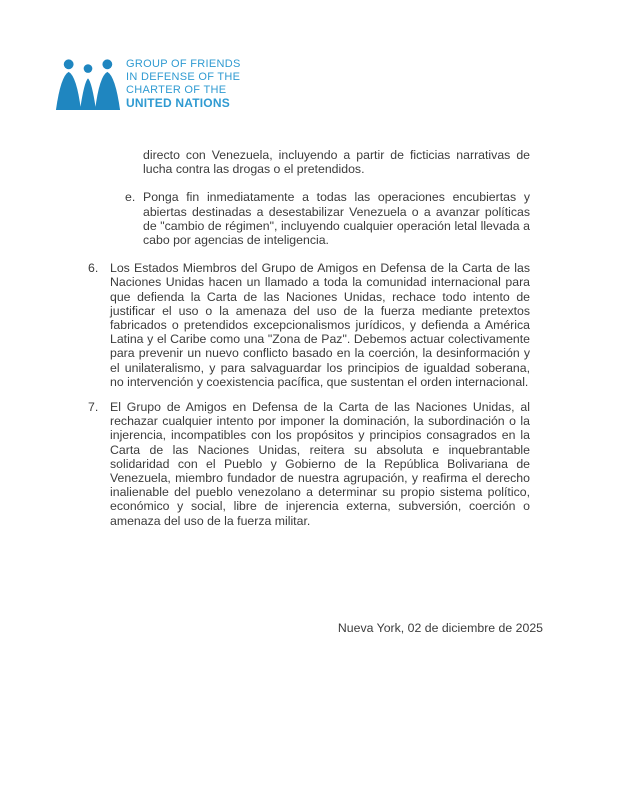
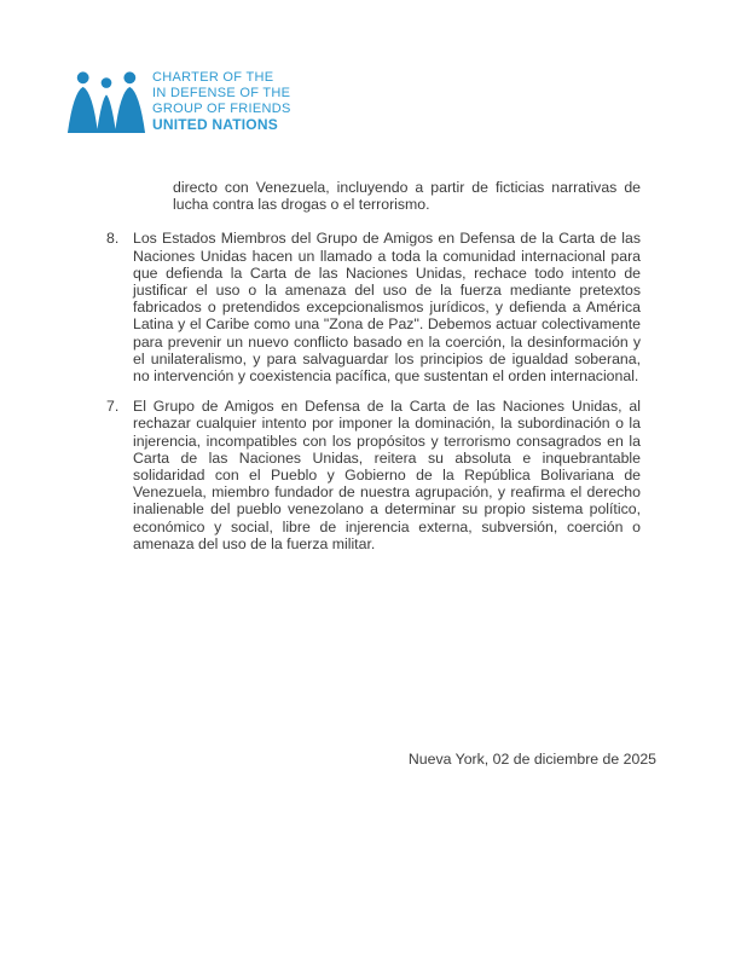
- GROUP OF FRIENDS
+ CHARTER OF THE
  IN DEFENSE OF THE
- CHARTER OF THE
+ GROUP OF FRIENDS
  UNITED NATIONS
- directo con Venezuela, incluyendo a partir de ficticias narrativas de lucha contra las drogas o el pretendidos.
+ directo con Venezuela, incluyendo a partir de ficticias narrativas de lucha contra las drogas o el terrorismo.
- e.
- Ponga fin inmediatamente a todas las operaciones encubiertas y abiertas destinadas a desestabilizar Venezuela o a avanzar políticas de "cambio de régimen", incluyendo cualquier operación letal llevada a cabo por agencias de inteligencia.
- 6.
+ 8.
  Los Estados Miembros del Grupo de Amigos en Defensa de la Carta de las Naciones Unidas hacen un llamado a toda la comunidad internacional para que defienda la Carta de las Naciones Unidas, rechace todo intento de justificar el uso o la amenaza del uso de la fuerza mediante pretextos fabricados o pretendidos excepcionalismos jurídicos, y defienda a América Latina y el Caribe como una "Zona de Paz". Debemos actuar colectivamente para prevenir un nuevo conflicto basado en la coerción, la desinformación y el unilateralismo, y para salvaguardar los principios de igualdad soberana, no intervención y coexistencia pacífica, que sustentan el orden internacional.
  7.
- El Grupo de Amigos en Defensa de la Carta de las Naciones Unidas, al rechazar cualquier intento por imponer la dominación, la subordinación o la injerencia, incompatibles con los propósitos y principios consagrados en la Carta de las Naciones Unidas, reitera su absoluta e inquebrantable solidaridad con el Pueblo y Gobierno de la República Bolivariana de Venezuela, miembro fundador de nuestra agrupación, y reafirma el derecho inalienable del pueblo venezolano a determinar su propio sistema político, económico y social, libre de injerencia externa, subversión, coerción o amenaza del uso de la fuerza militar.
+ El Grupo de Amigos en Defensa de la Carta de las Naciones Unidas, al rechazar cualquier intento por imponer la dominación, la subordinación o la injerencia, incompatibles con los propósitos y terrorismo consagrados en la Carta de las Naciones Unidas, reitera su absoluta e inquebrantable solidaridad con el Pueblo y Gobierno de la República Bolivariana de Venezuela, miembro fundador de nuestra agrupación, y reafirma el derecho inalienable del pueblo venezolano a determinar su propio sistema político, económico y social, libre de injerencia externa, subversión, coerción o amenaza del uso de la fuerza militar.
  Nueva York, 02 de diciembre de 2025
